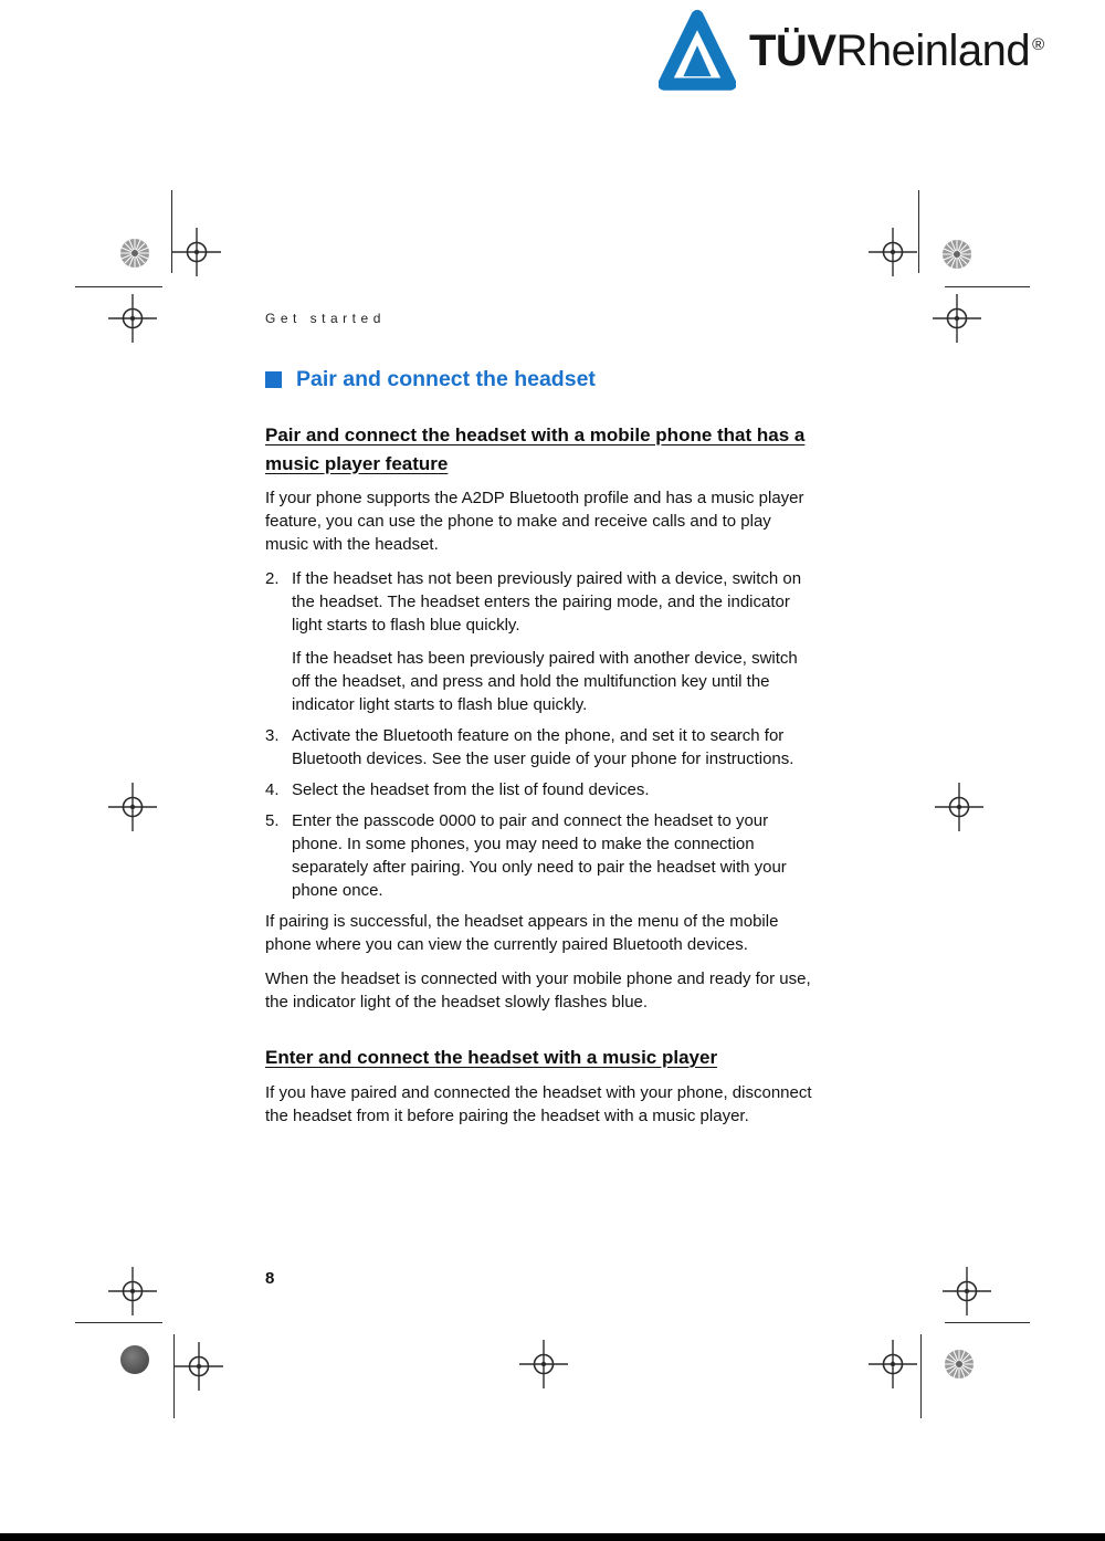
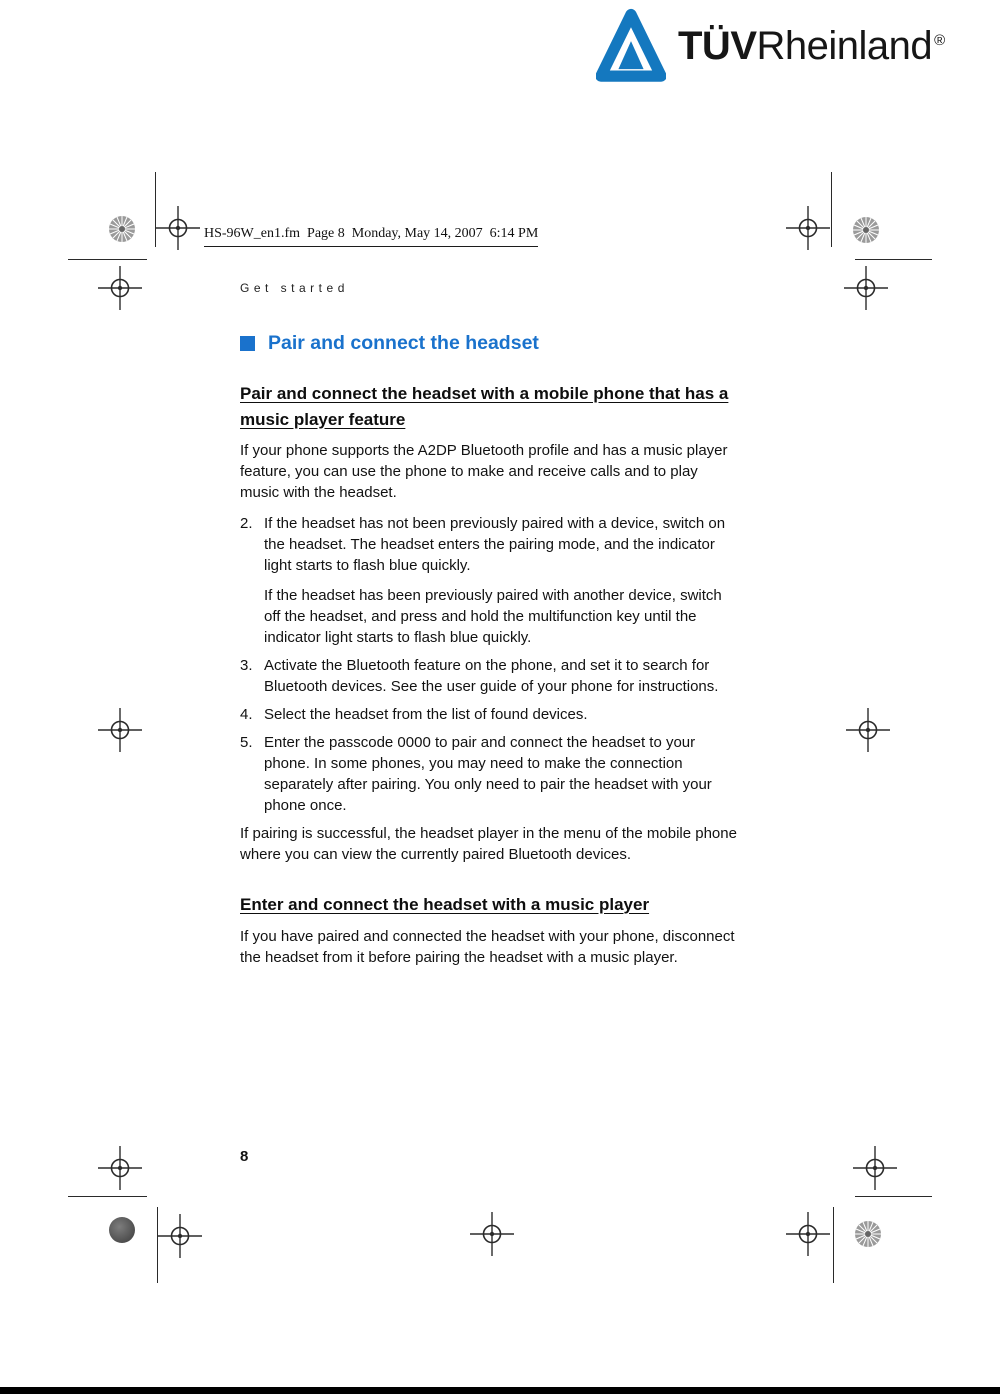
  TÜVRheinland®
+ HS-96W_en1.fm Page 8 Monday, May 14, 2007 6:14 PM
  Get started
  Pair and connect the headset
  Pair and connect the headset with a mobile phone that has a music player feature
  If your phone supports the A2DP Bluetooth profile and has a music player feature, you can use the phone to make and receive calls and to play music with the headset.
  2.
  If the headset has not been previously paired with a device, switch on the headset. The headset enters the pairing mode, and the indicator light starts to flash blue quickly.
  If the headset has been previously paired with another device, switch off the headset, and press and hold the multifunction key until the indicator light starts to flash blue quickly.
  3.
  Activate the Bluetooth feature on the phone, and set it to search for Bluetooth devices. See the user guide of your phone for instructions.
  4.
  Select the headset from the list of found devices.
  5.
  Enter the passcode 0000 to pair and connect the headset to your phone. In some phones, you may need to make the connection separately after pairing. You only need to pair the headset with your phone once.
- If pairing is successful, the headset appears in the menu of the mobile phone where you can view the currently paired Bluetooth devices.
+ If pairing is successful, the headset player in the menu of the mobile phone where you can view the currently paired Bluetooth devices.
- When the headset is connected with your mobile phone and ready for use, the indicator light of the headset slowly flashes blue.
  Enter and connect the headset with a music player
  If you have paired and connected the headset with your phone, disconnect the headset from it before pairing the headset with a music player.
  8
